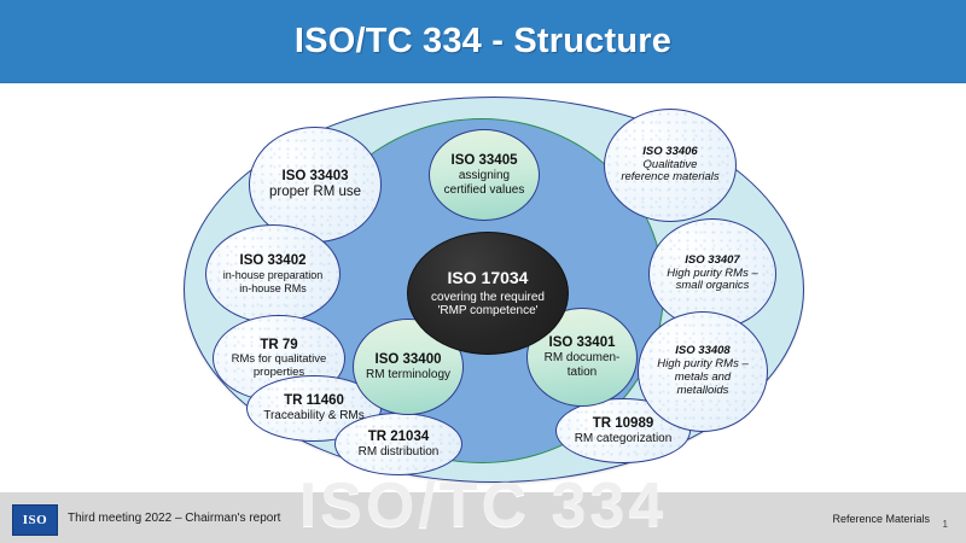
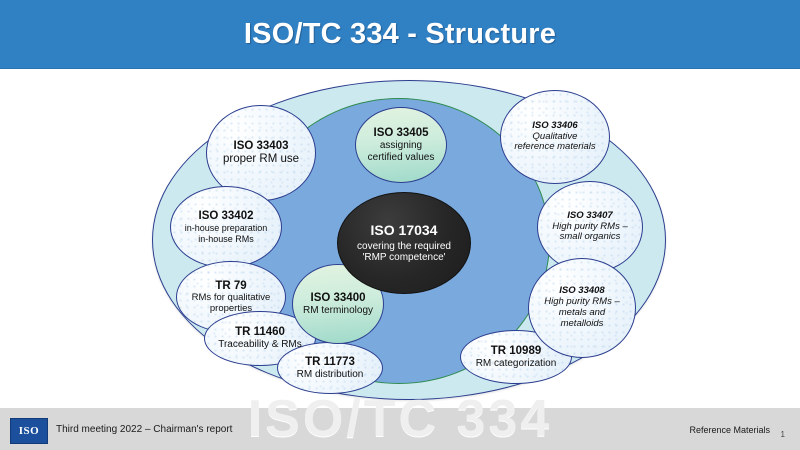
  ISO/TC 334 - Structure
  ISO 33403
  proper RM use
  ISO 33402
  in-house preparation
  in-house RMs
  TR 79
  RMs for qualitative
  properties
  TR 11460
  Traceability & RMs
- TR 21034
+ TR 11773
  RM distribution
  TR 10989
  RM categorization
  ISO 33406
  Qualitative
  reference materials
  ISO 33407
  High purity RMs –
  small organics
  ISO 33408
  High purity RMs –
  metals and
  metalloids
  ISO 33405
  assigning
  certified values
  ISO 33400
  RM terminology
- ISO 33401
- RM documen-
- tation
  ISO 17034
  covering the required
  'RMP competence'
  ISO/TC 334
  ISO
  Third meeting 2022 – Chairman's report
  Reference Materials
  1
